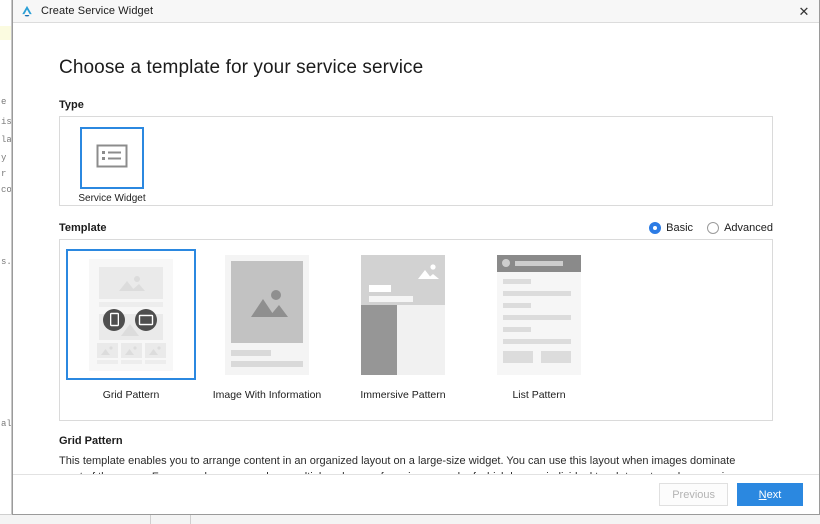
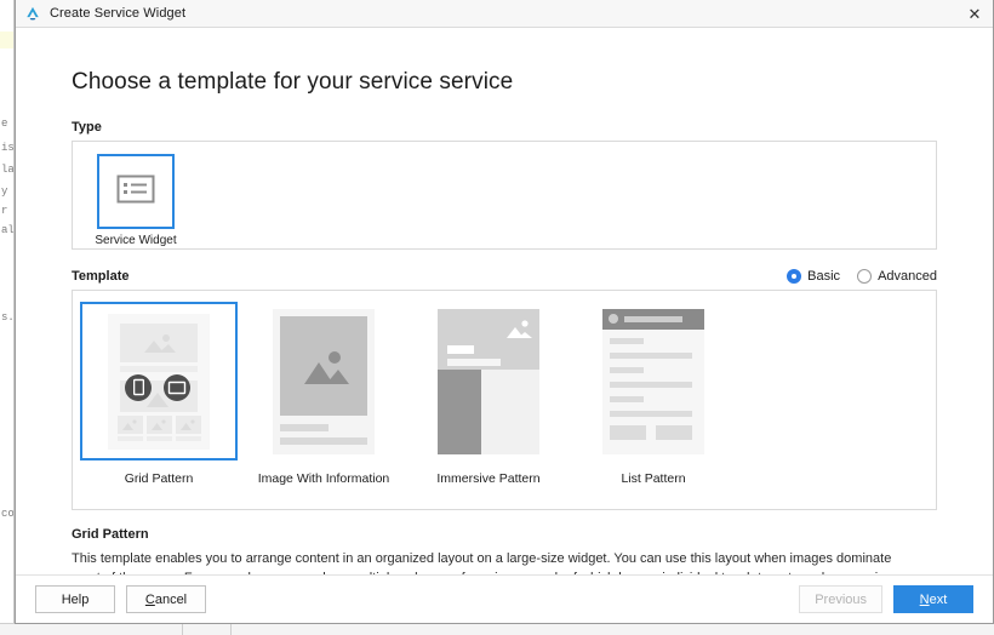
  e
  is
  la
  y
  r
- co
+ al
  s.
- al
+ co
  Create Service Widget
  ✕
  Choose a template for your service service
  Type
  Service Widget
  Template
  Basic
  Advanced
  Grid Pattern
  Image With Information
  Immersive Pattern
  List Pattern
  Grid Pattern
+ Help
+ C
+ ancel
  Previous
  N
  ext
